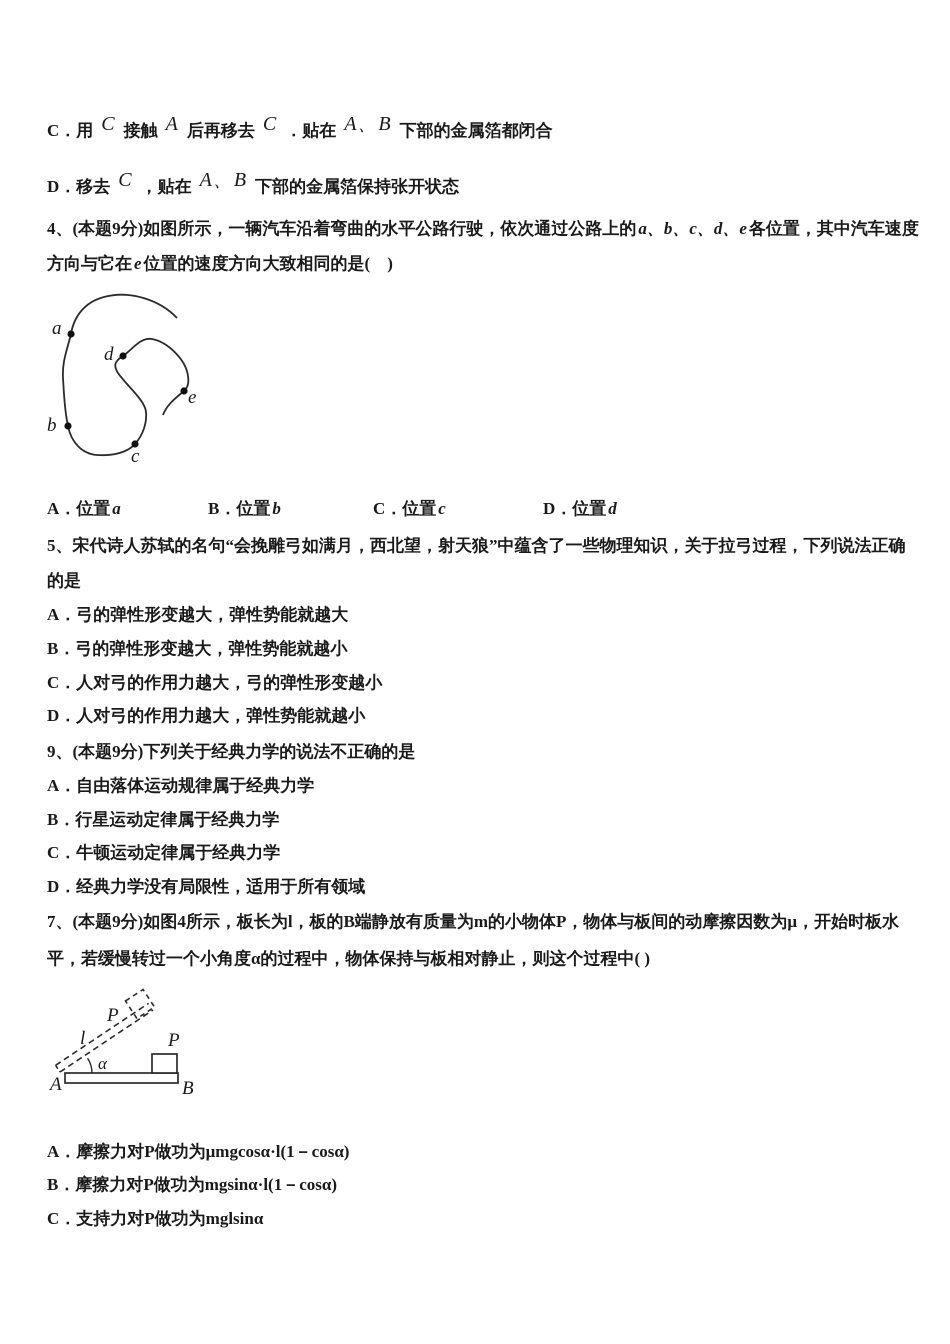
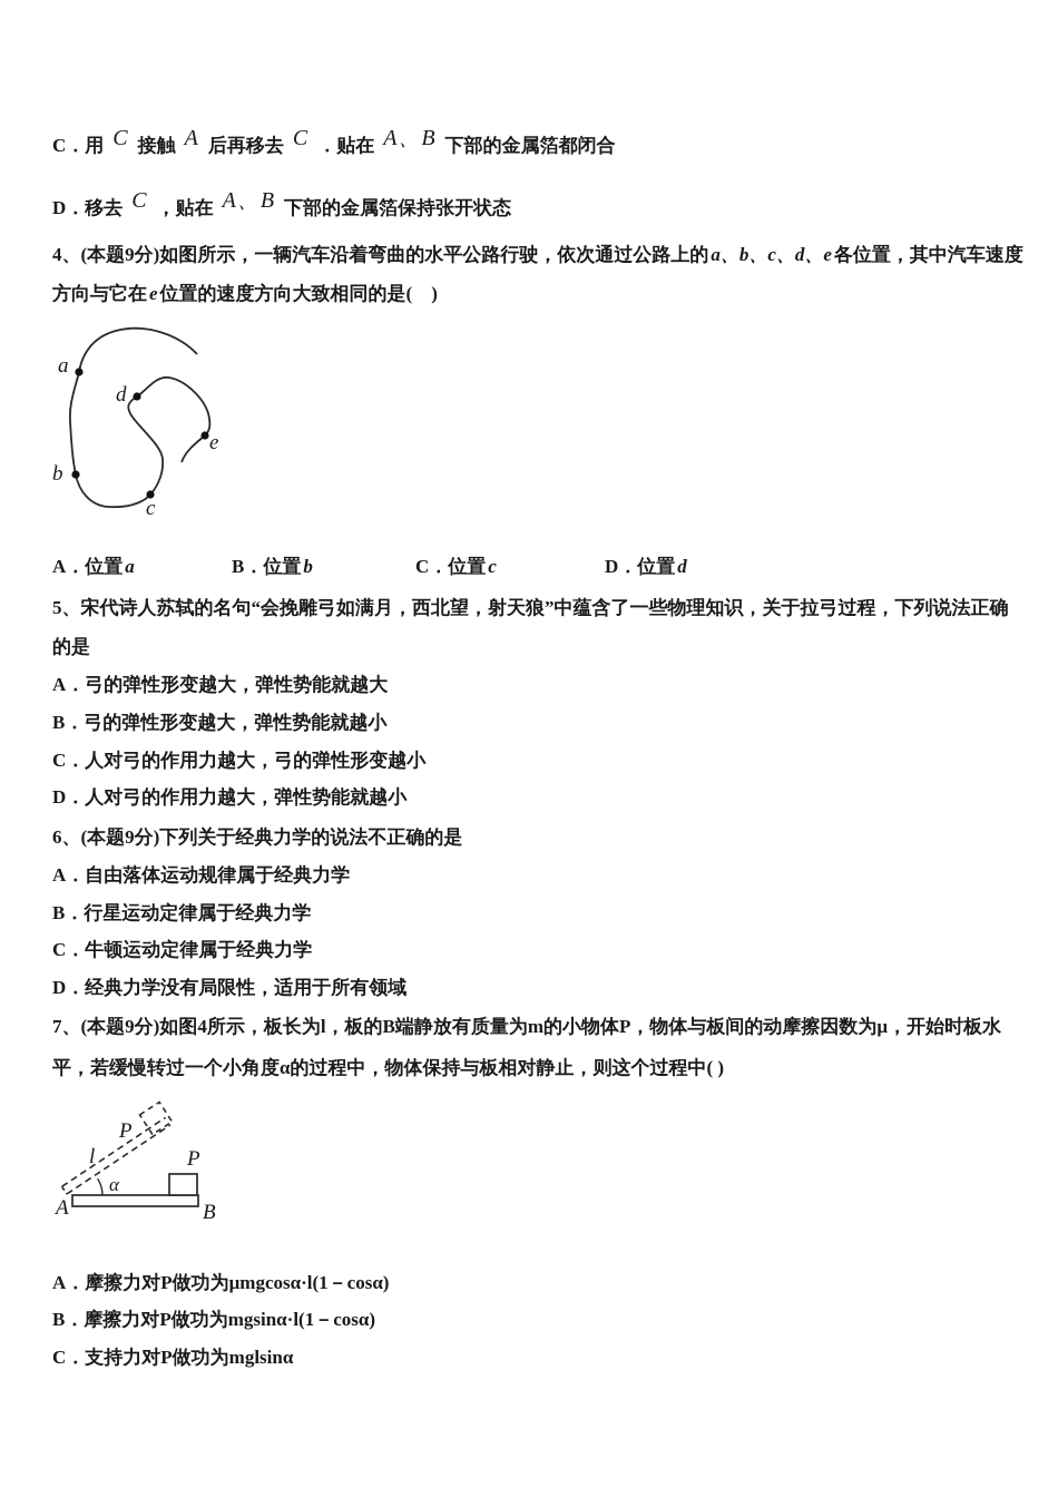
  C．用 C 接触 A 后再移去 C ．贴在 A、B 下部的金属箔都闭合
  D．移去 C ，贴在 A、B 下部的金属箔保持张开状态
  4、(本题9分)如图所示，一辆汽车沿着弯曲的水平公路行驶，依次通过公路上的a、b、c、d、e各位置，其中汽车速度方向与它在e位置的速度方向大致相同的是( )
  a
  b
  c
  d
  e
  A．位置a
  B．位置b
  C．位置c
  D．位置d
  5、宋代诗人苏轼的名句“会挽雕弓如满月，西北望，射天狼”中蕴含了一些物理知识，关于拉弓过程，下列说法正确的是
  A．弓的弹性形变越大，弹性势能就越大
  B．弓的弹性形变越大，弹性势能就越小
  C．人对弓的作用力越大，弓的弹性形变越小
  D．人对弓的作用力越大，弹性势能就越小
- 9、(本题9分)下列关于经典力学的说法不正确的是
+ 6、(本题9分)下列关于经典力学的说法不正确的是
  A．自由落体运动规律属于经典力学
  B．行星运动定律属于经典力学
  C．牛顿运动定律属于经典力学
  D．经典力学没有局限性，适用于所有领域
  7、(本题9分)如图4所示，板长为l，板的B端静放有质量为m的小物体P，物体与板间的动摩擦因数为μ，开始时板水平，若缓慢转过一个小角度α的过程中，物体保持与板相对静止，则这个过程中( )
  P
  l
  α
  P
  A
  B
  A．摩擦力对P做功为μmgcosα·l(1－cosα)
  B．摩擦力对P做功为mgsinα·l(1－cosα)
  C．支持力对P做功为mglsinα
